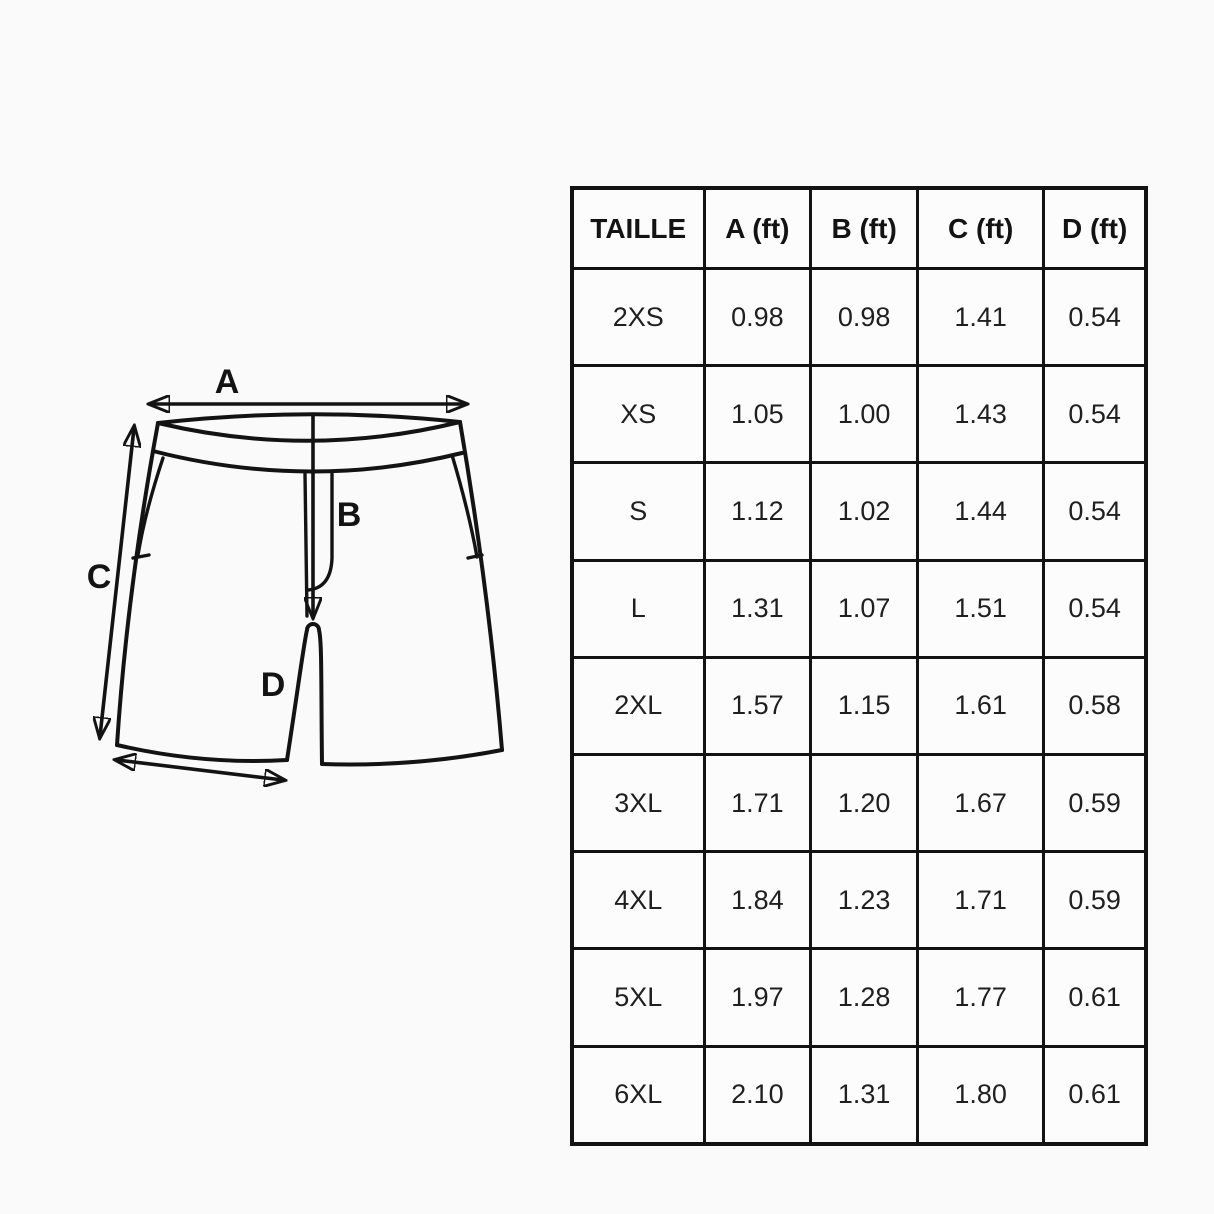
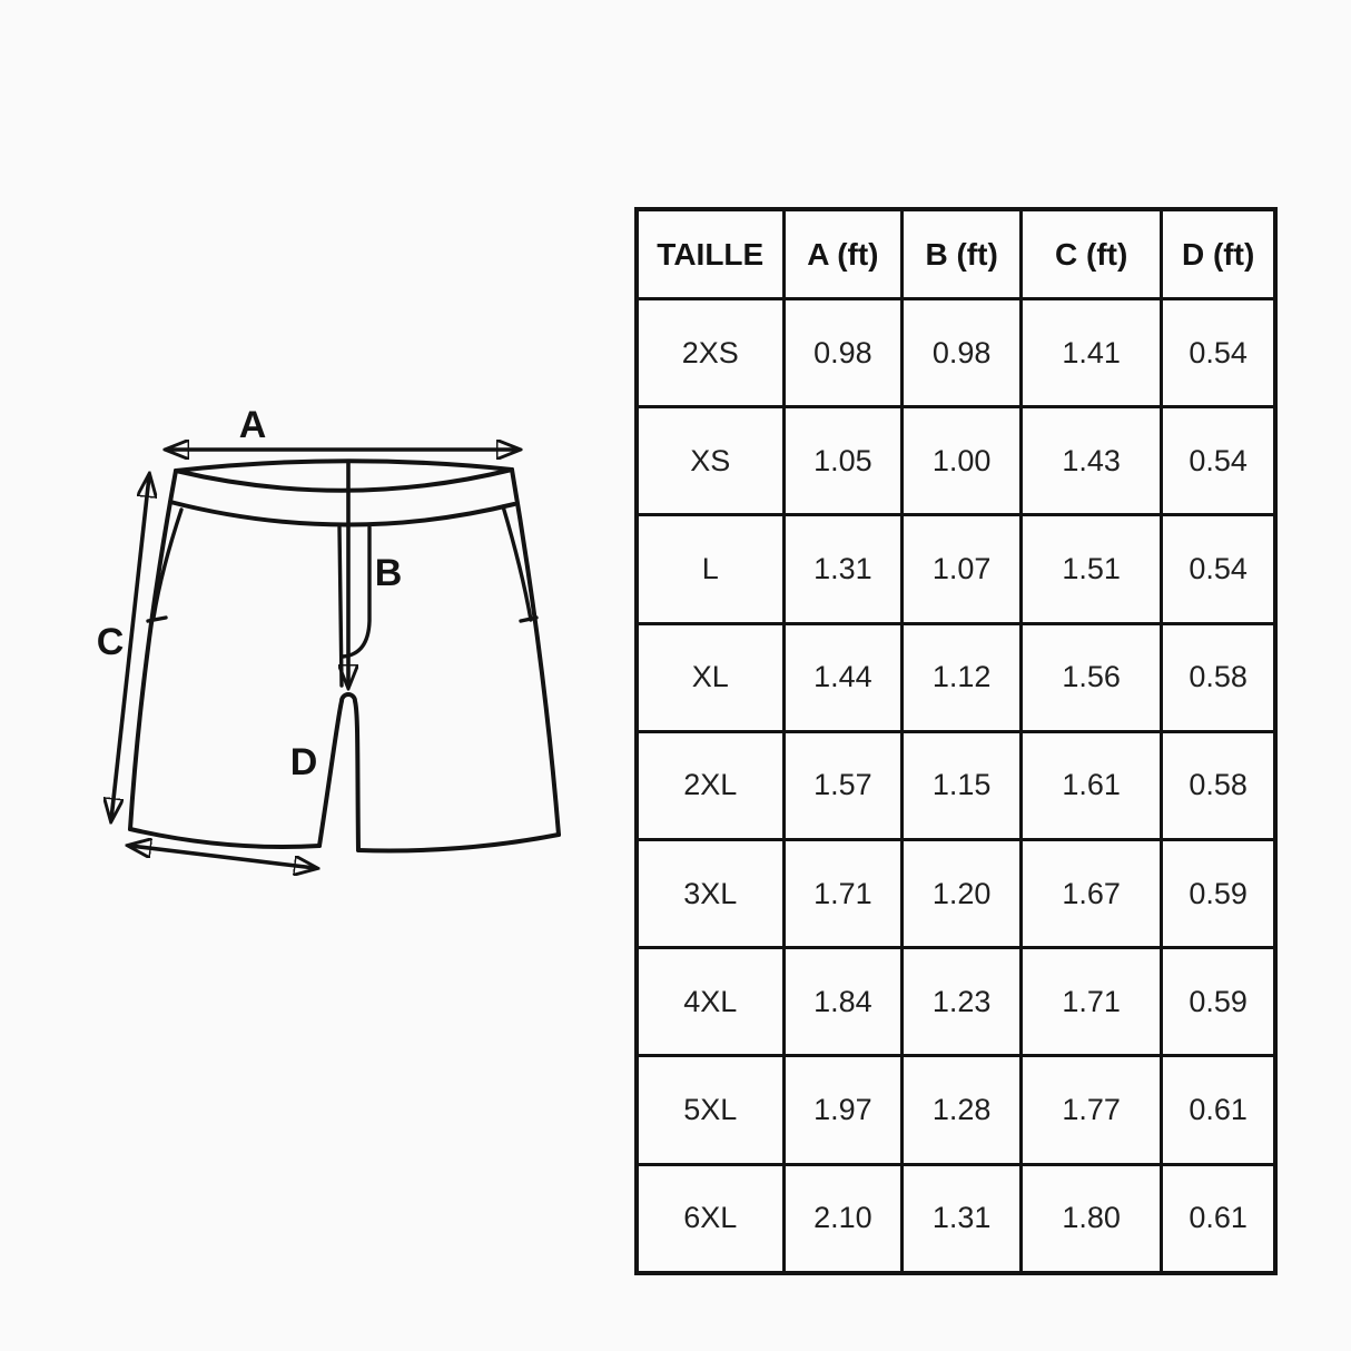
  A
  B
  C
  D
  TAILLE	A (ft)	B (ft)	C (ft)	D (ft)
  2XS	0.98	0.98	1.41	0.54
  XS	1.05	1.00	1.43	0.54
- S	1.12	1.02	1.44	0.54
  L	1.31	1.07	1.51	0.54
+ XL	1.44	1.12	1.56	0.58
  2XL	1.57	1.15	1.61	0.58
  3XL	1.71	1.20	1.67	0.59
  4XL	1.84	1.23	1.71	0.59
  5XL	1.97	1.28	1.77	0.61
  6XL	2.10	1.31	1.80	0.61
